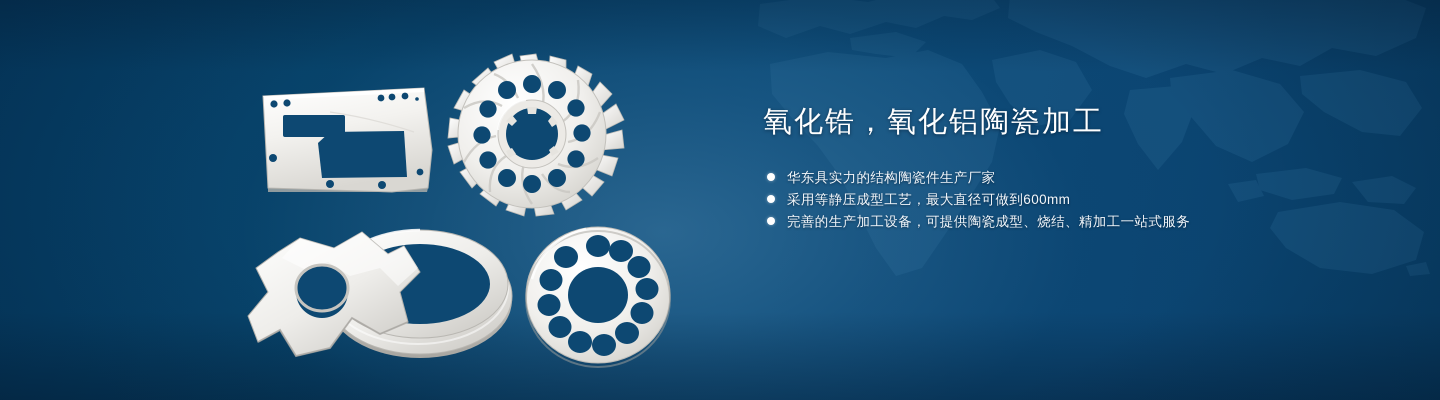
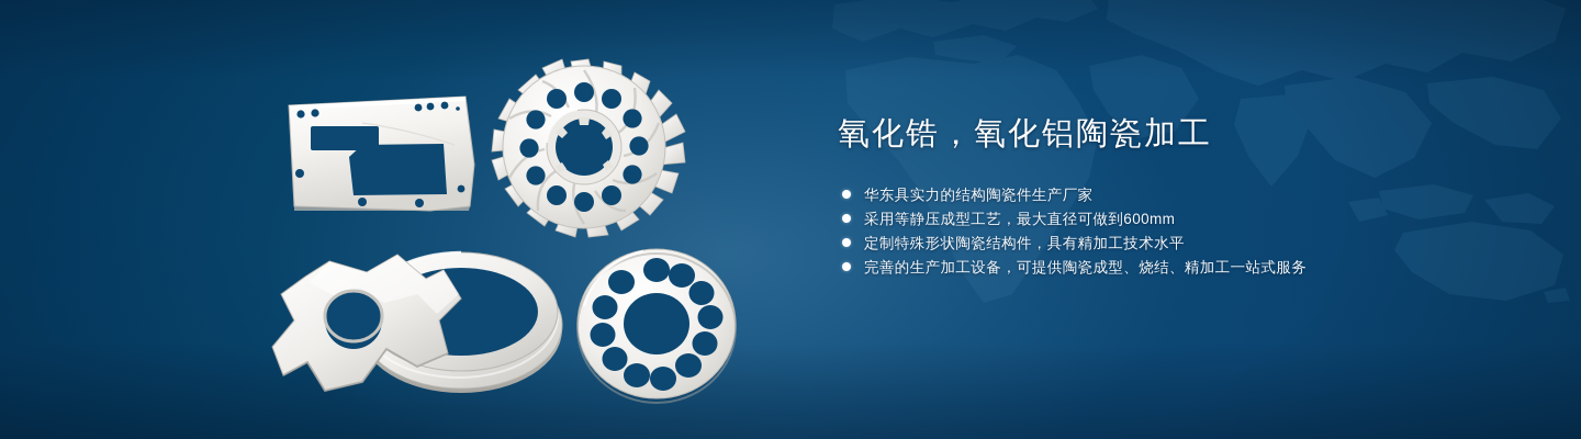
  氧化锆，氧化铝陶瓷加工
  华东具实力的结构陶瓷件生产厂家
  采用等静压成型工艺，最大直径可做到600mm
+ 定制特殊形状陶瓷结构件，具有精加工技术水平
  完善的生产加工设备，可提供陶瓷成型、烧结、精加工一站式服务
